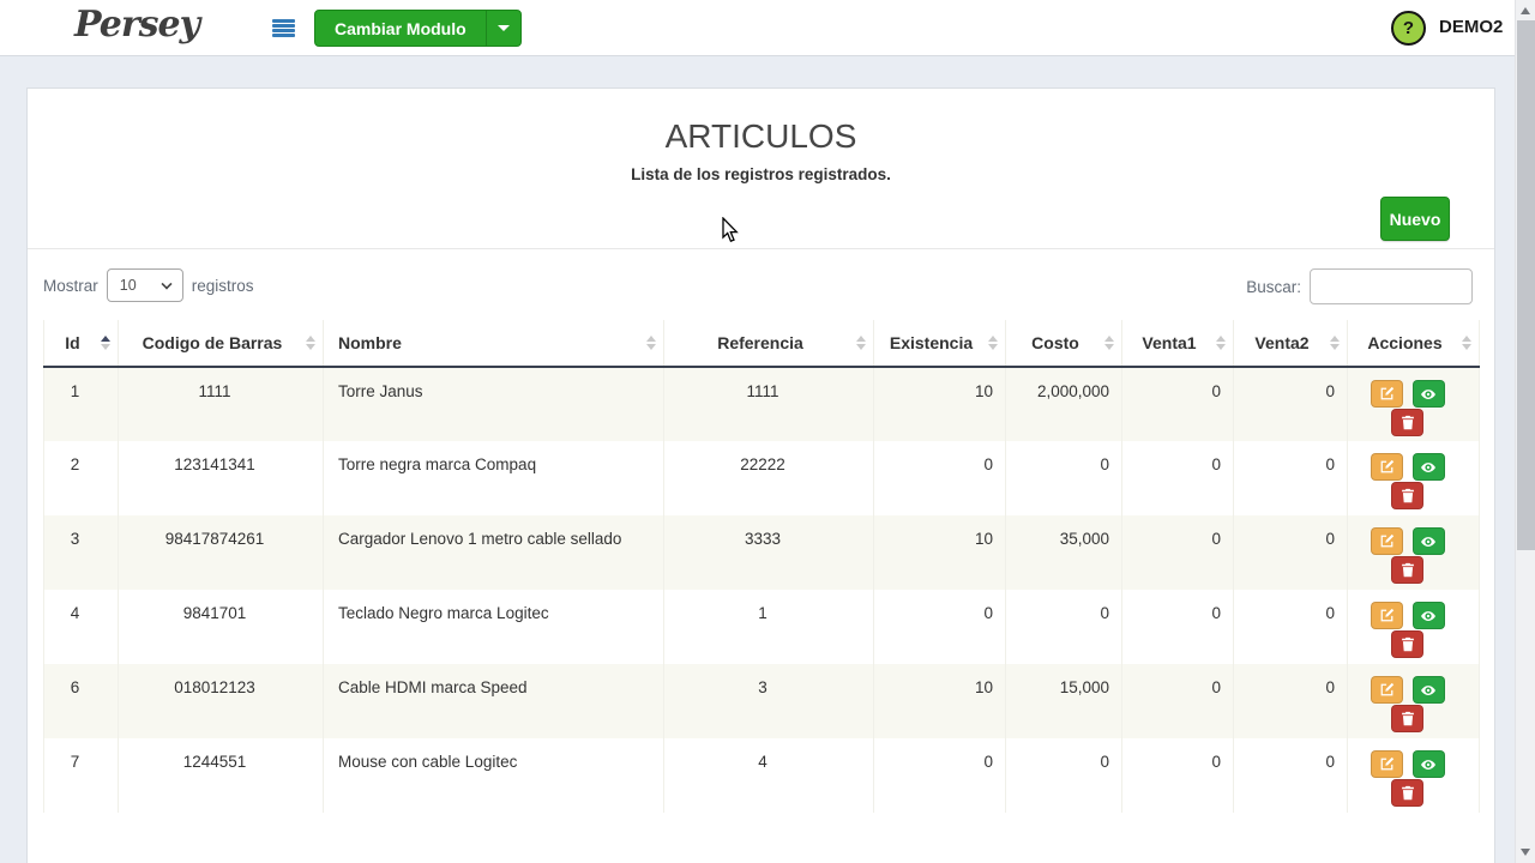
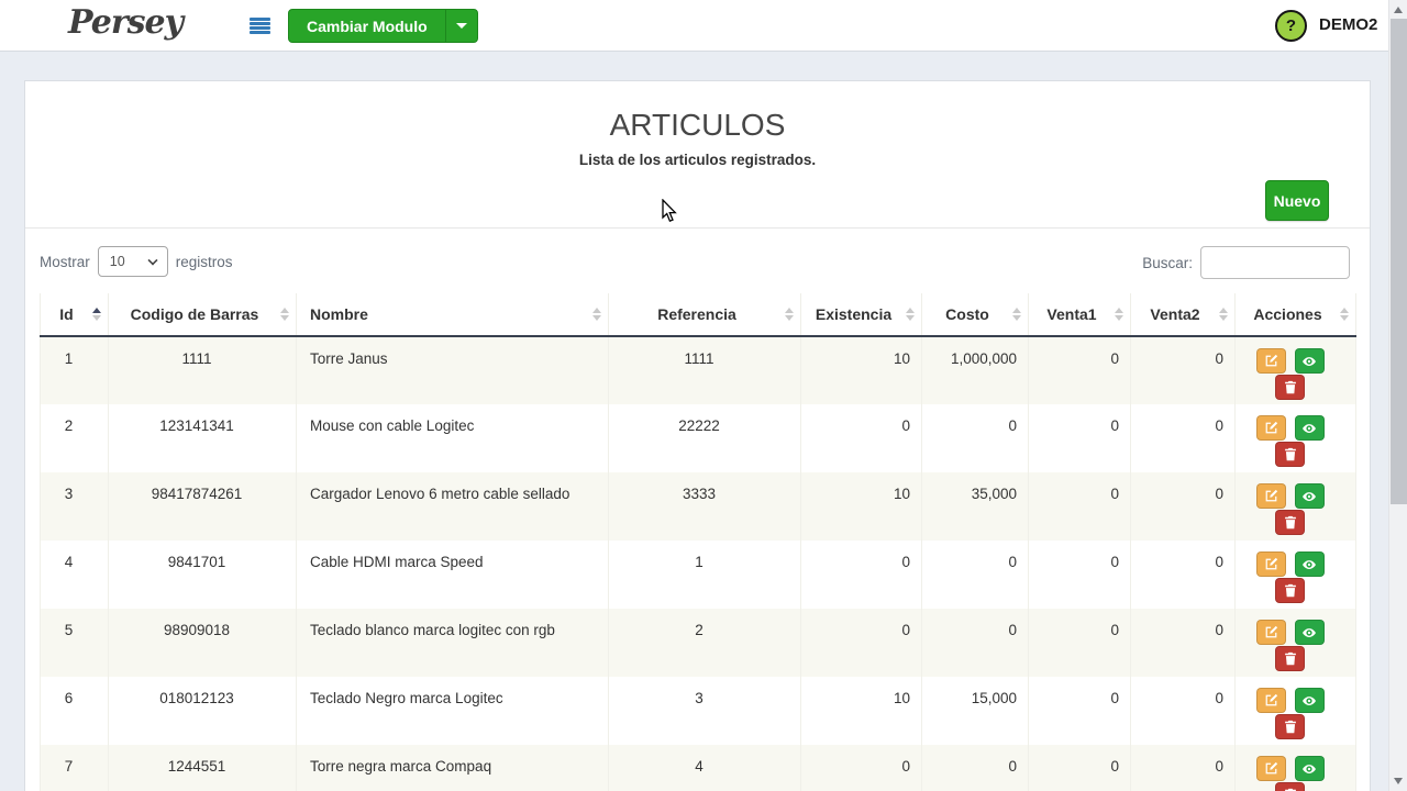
  Persey
  Cambiar Modulo
  ?
  DEMO2
  ARTICULOS
- Lista de los registros registrados.
+ Lista de los articulos registrados.
  Nuevo
  Mostrar
  10
  registros
  Buscar:
  Id	Codigo de Barras	Nombre	Referencia	Existencia	Costo	Venta1	Venta2	Acciones
- 1	1111	Torre Janus	1111	10	2,000,000	0	0
+ 1	1111	Torre Janus	1111	10	1,000,000	0	0
- 2	123141341	Torre negra marca Compaq	22222	0	0	0	0
+ 2	123141341	Mouse con cable Logitec	22222	0	0	0	0
- 3	98417874261	Cargador Lenovo 1 metro cable sellado	3333	10	35,000	0	0
+ 3	98417874261	Cargador Lenovo 6 metro cable sellado	3333	10	35,000	0	0
- 4	9841701	Teclado Negro marca Logitec	1	0	0	0	0
+ 4	9841701	Cable HDMI marca Speed	1	0	0	0	0
+ 5	98909018	Teclado blanco marca logitec con rgb	2	0	0	0	0
- 6	018012123	Cable HDMI marca Speed	3	10	15,000	0	0
+ 6	018012123	Teclado Negro marca Logitec	3	10	15,000	0	0
- 7	1244551	Mouse con cable Logitec	4	0	0	0	0
+ 7	1244551	Torre negra marca Compaq	4	0	0	0	0
